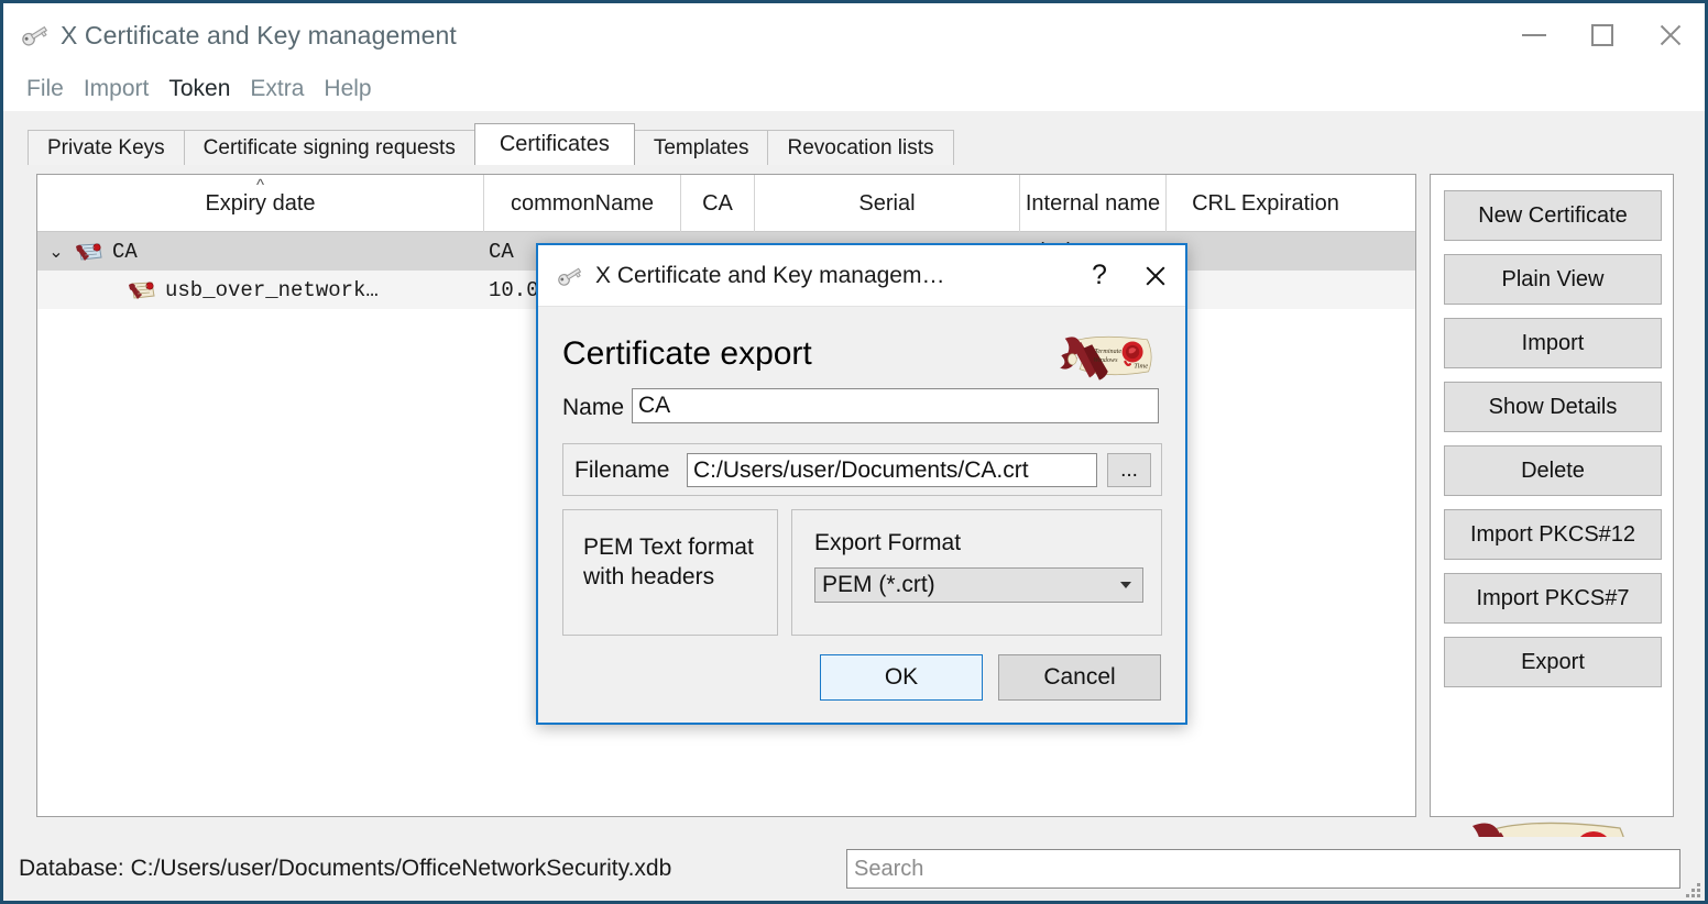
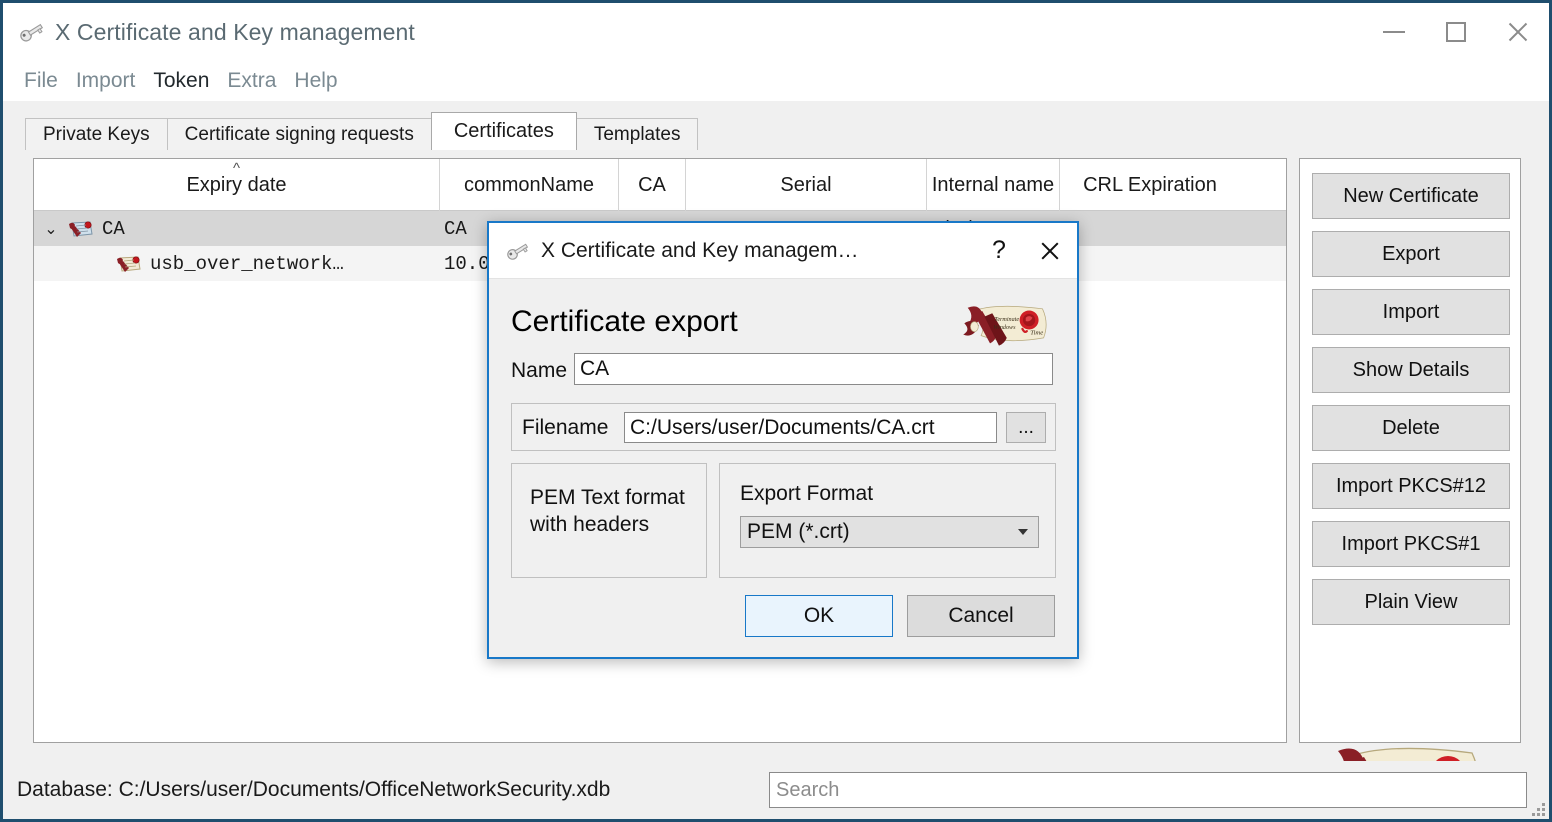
  X Certificate and Key management
  File
  Import
  Token
  Extra
  Help
  Private Keys
  Certificate signing requests
  Certificates
  Templates
- Revocation lists
  ^
  Expiry date
  commonName
  CA
  Serial
  Internal name
  CRL Expiration
  ⌄
  CA
  CA
  usb_over_network…
  10.0
  New Certificate
- Plain View
+ Export
  Import
  Show Details
  Delete
  Import PKCS#12
- Import PKCS#7
+ Import PKCS#1
- Export
+ Plain View
  Database: C:/Users/user/Documents/OfficeNetworkSecurity.xdb
  Search
  X Certificate and Key managem…
  ?
  Certificate export
  Name
  CA
  Filename
  C:/Users/user/Documents/CA.crt
  ...
  PEM Text format with headers
  Export Format
  PEM (*.crt)
  OK
  Cancel
